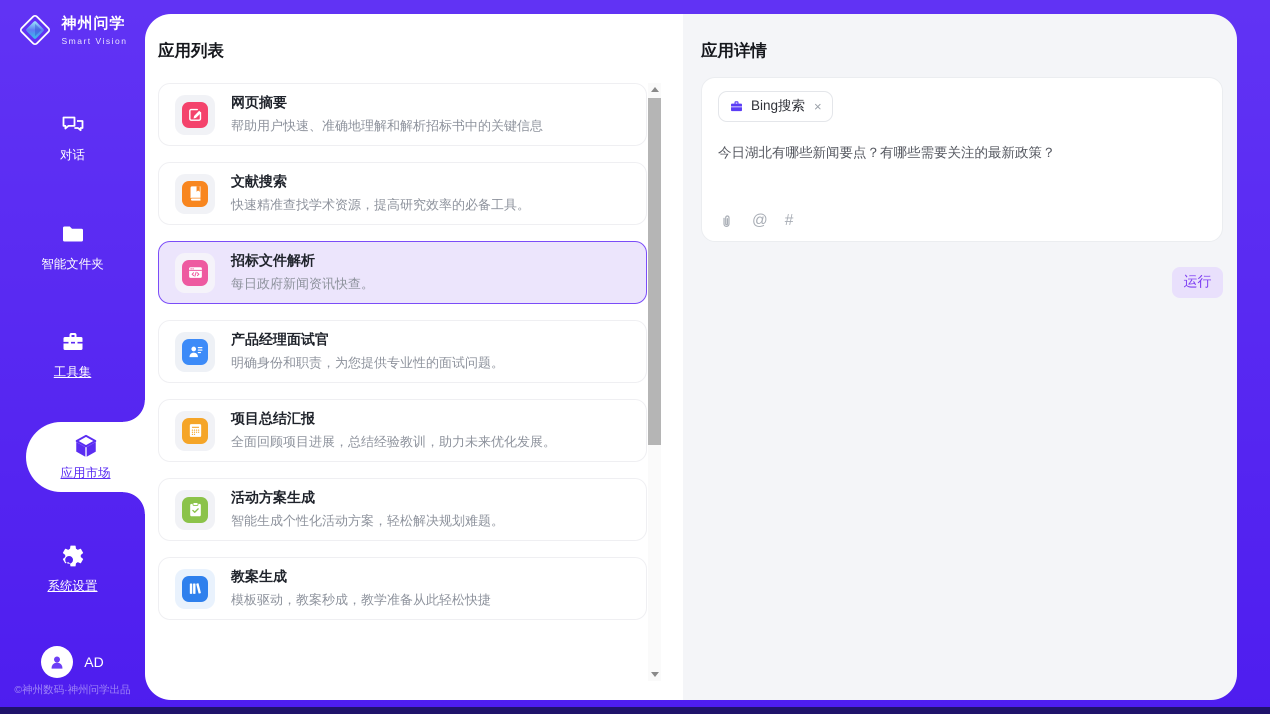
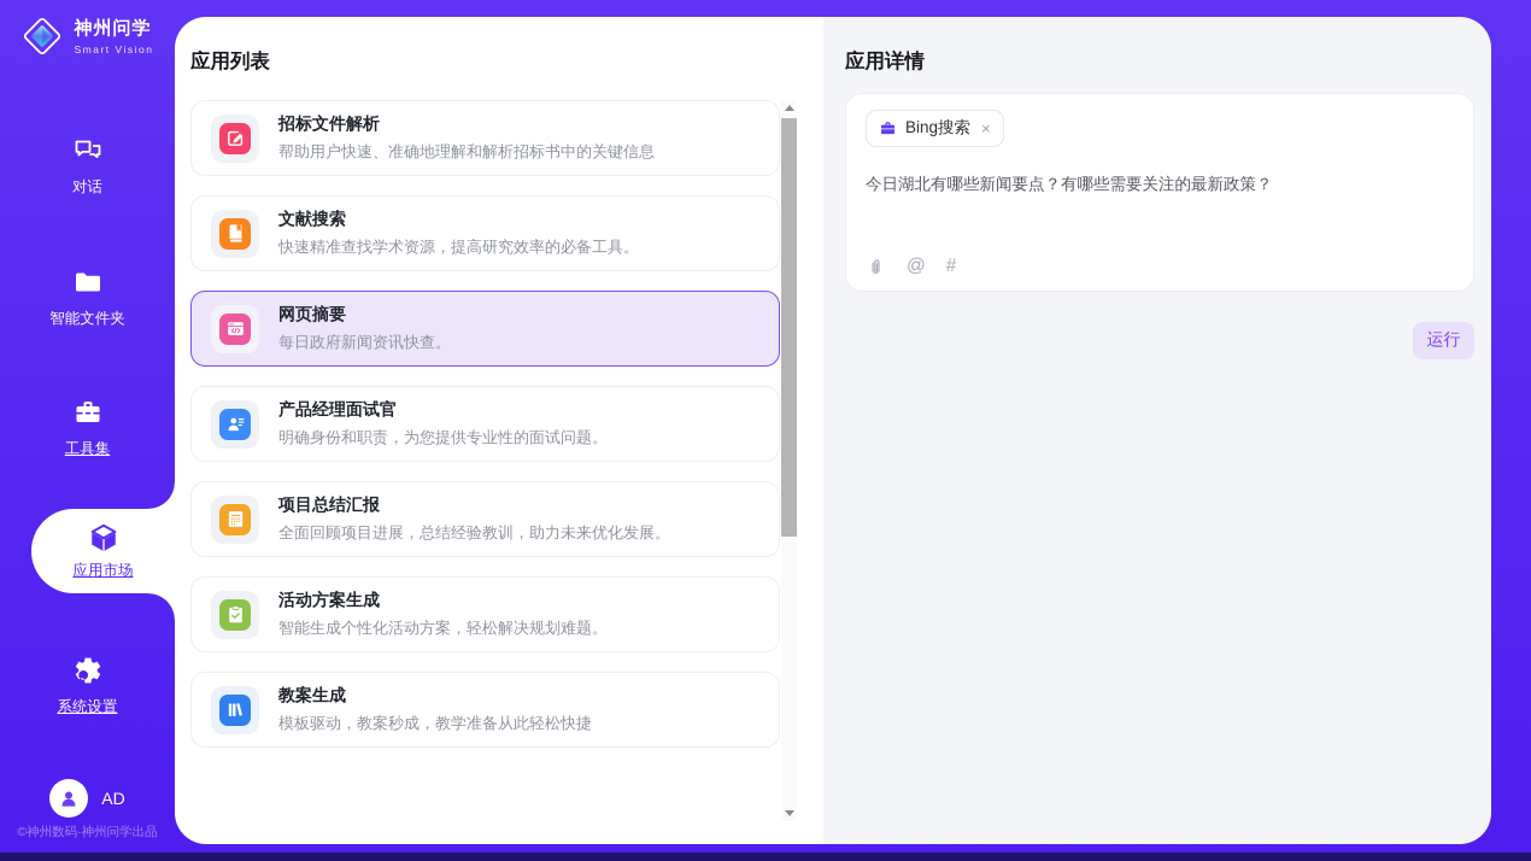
  神州问学
  Smart Vision
  对话
  智能文件夹
  工具集
  应用市场
  系统设置
  AD
  ©神州数码·神州问学出品
  应用列表
- 网页摘要
+ 招标文件解析
  帮助用户快速、准确地理解和解析招标书中的关键信息
  文献搜索
  快速精准查找学术资源，提高研究效率的必备工具。
- 招标文件解析
+ 网页摘要
  每日政府新闻资讯快查。
  产品经理面试官
  明确身份和职责，为您提供专业性的面试问题。
  项目总结汇报
  全面回顾项目进展，总结经验教训，助力未来优化发展。
  活动方案生成
  智能生成个性化活动方案，轻松解决规划难题。
  教案生成
  模板驱动，教案秒成，教学准备从此轻松快捷
  应用详情
  Bing搜索
  ×
  今日湖北有哪些新闻要点？有哪些需要关注的最新政策？
  @
  #
  运行
